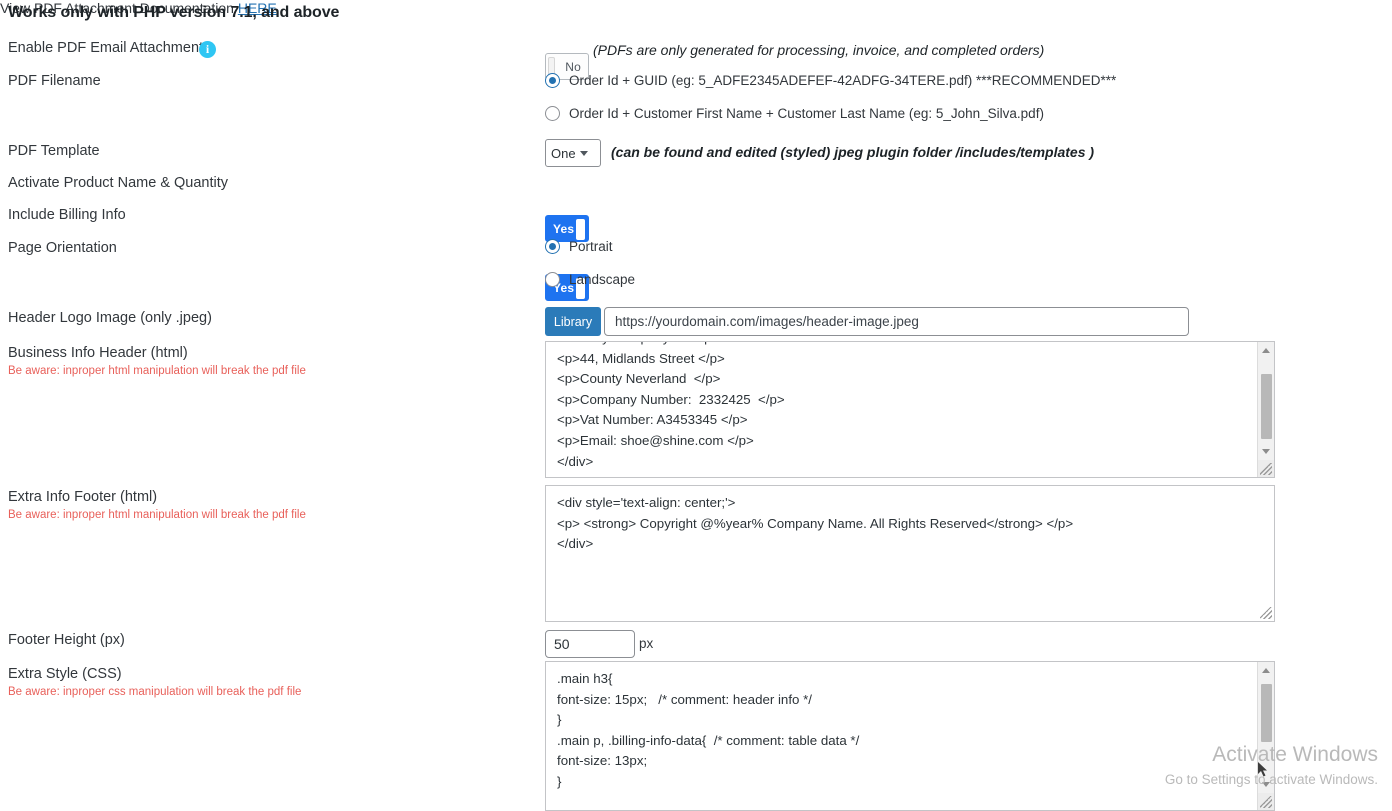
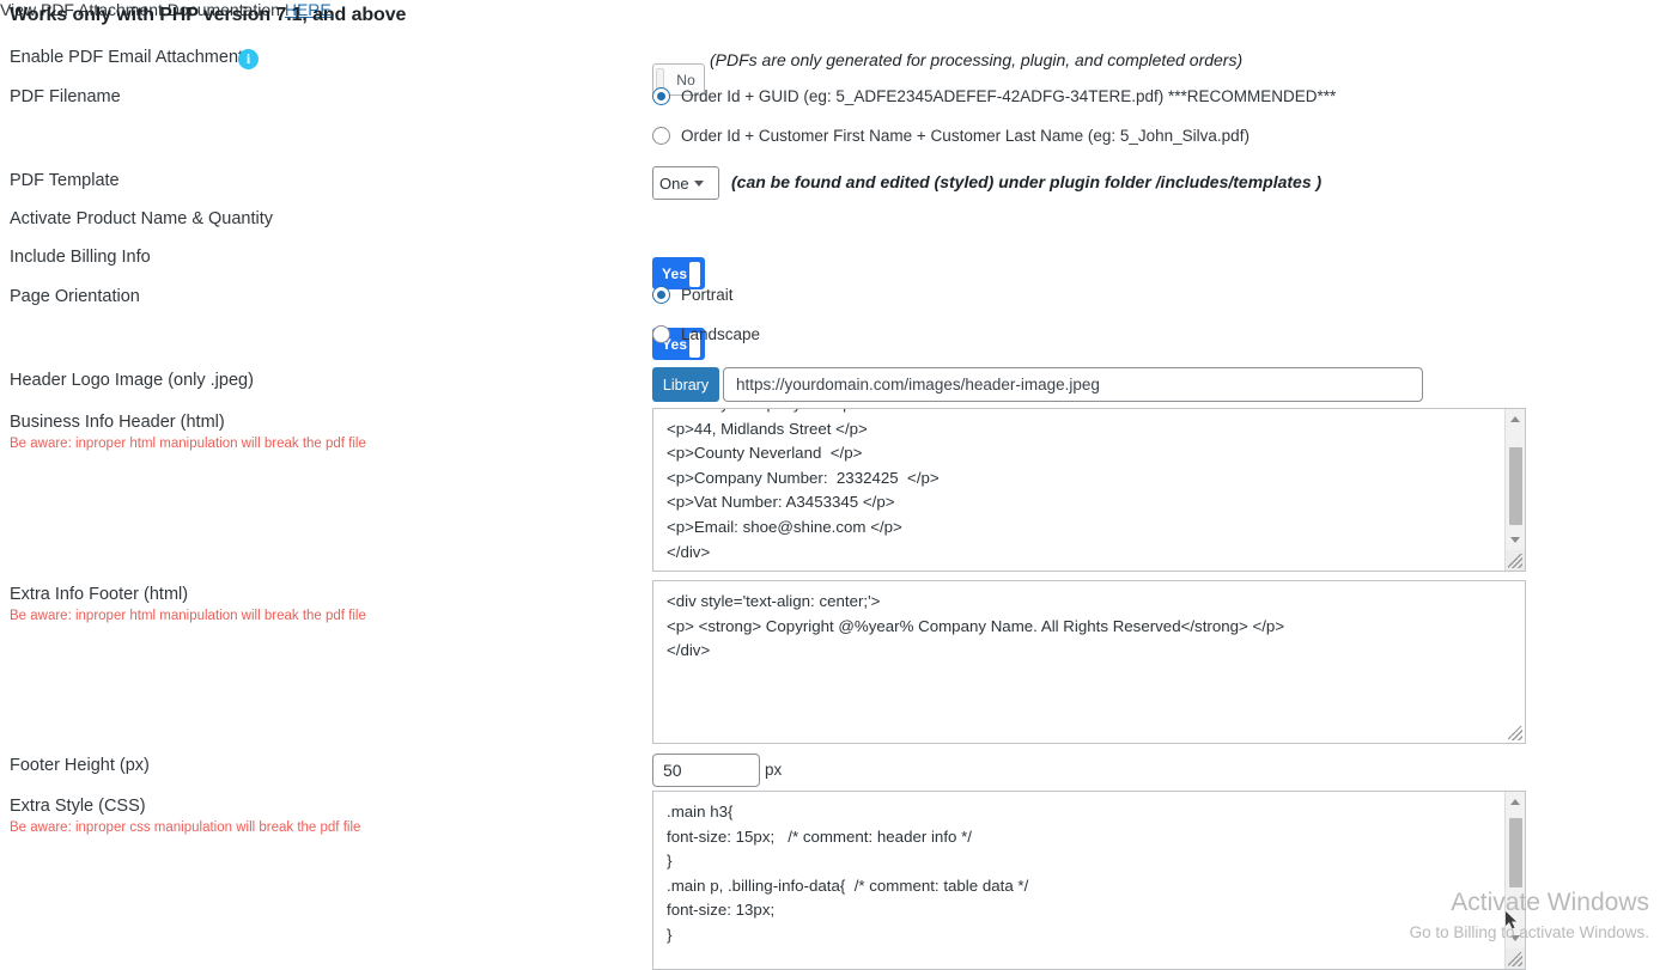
  Works only with PHP version 7.1, and above
  Enable PDF Email Attachmen
  i
  PDF Filename
  PDF Template
  Activate Product Name & Quantity
  Include Billing Info
  Page Orientation
  Header Logo Image (only .jpeg)
  Business Info Header (html)
  Be aware: inproper html manipulation will break the pdf file
  Extra Info Footer (html)
  Be aware: inproper html manipulation will break the pdf file
  Footer Height (px)
  Extra Style (CSS)
  Be aware: inproper css manipulation will break the pdf file
  View PDF Attachment Documentation HERE
  No
- (PDFs are only generated for processing, invoice, and completed orders)
+ (PDFs are only generated for processing, plugin, and completed orders)
  Order Id + GUID (eg: 5_ADFE2345ADEFEF-42ADFG-34TERE.pdf) ***RECOMMENDED***
  Order Id + Customer First Name + Customer Last Name (eg: 5_John_Silva.pdf)
  One
- (can be found and edited (styled) jpeg plugin folder /includes/templates )
+ (can be found and edited (styled) under plugin folder /includes/templates )
  Yes
  Yes
  Portrait
  Landscape
  Library
  https://yourdomain.com/images/header-image.jpeg
  <p>44, Midlands Street </p>
  <p>County Neverland </p>
  <p>Company Number: 2332425 </p>
  <p>Vat Number: A3453345 </p>
  <p>Email: shoe@shine.com </p>
  </div>
  <div style='text-align: center;'>
  <p> <strong> Copyright @%year% Company Name. All Rights Reserved</strong> </p>
  </div>
  50
  px
  .main h3{
  font-size: 15px; /* comment: header info */
  }
  .main p, .billing-info-data{ /* comment: table data */
  font-size: 13px;
  }
  Activate Windows
- Go to Settings to activate Windows.
+ Go to Billing to activate Windows.
